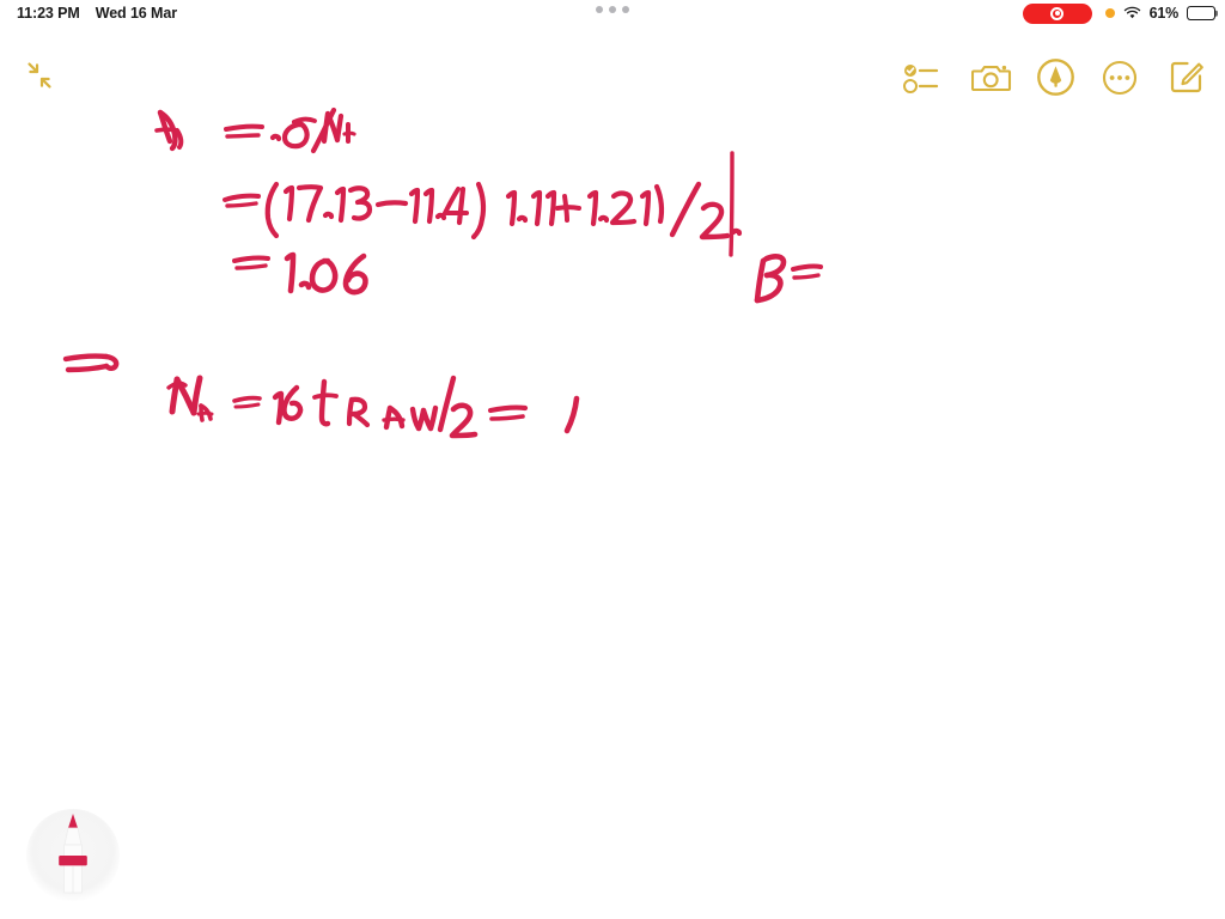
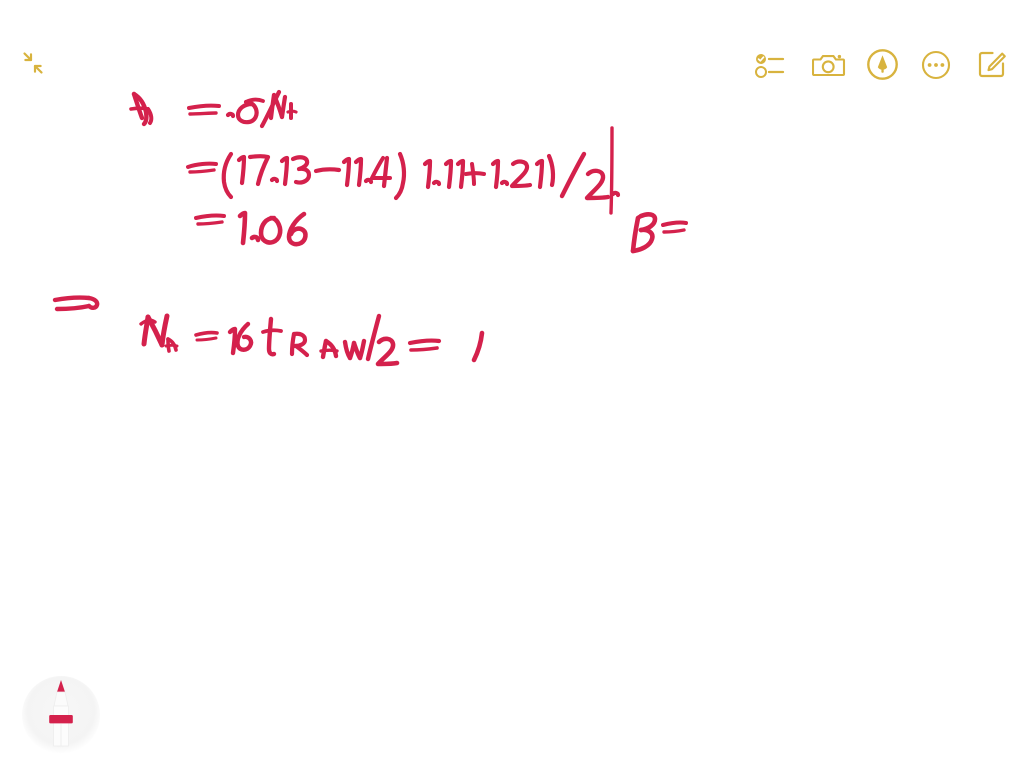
- 11:23 PM
- Wed 16 Mar
- 61%
